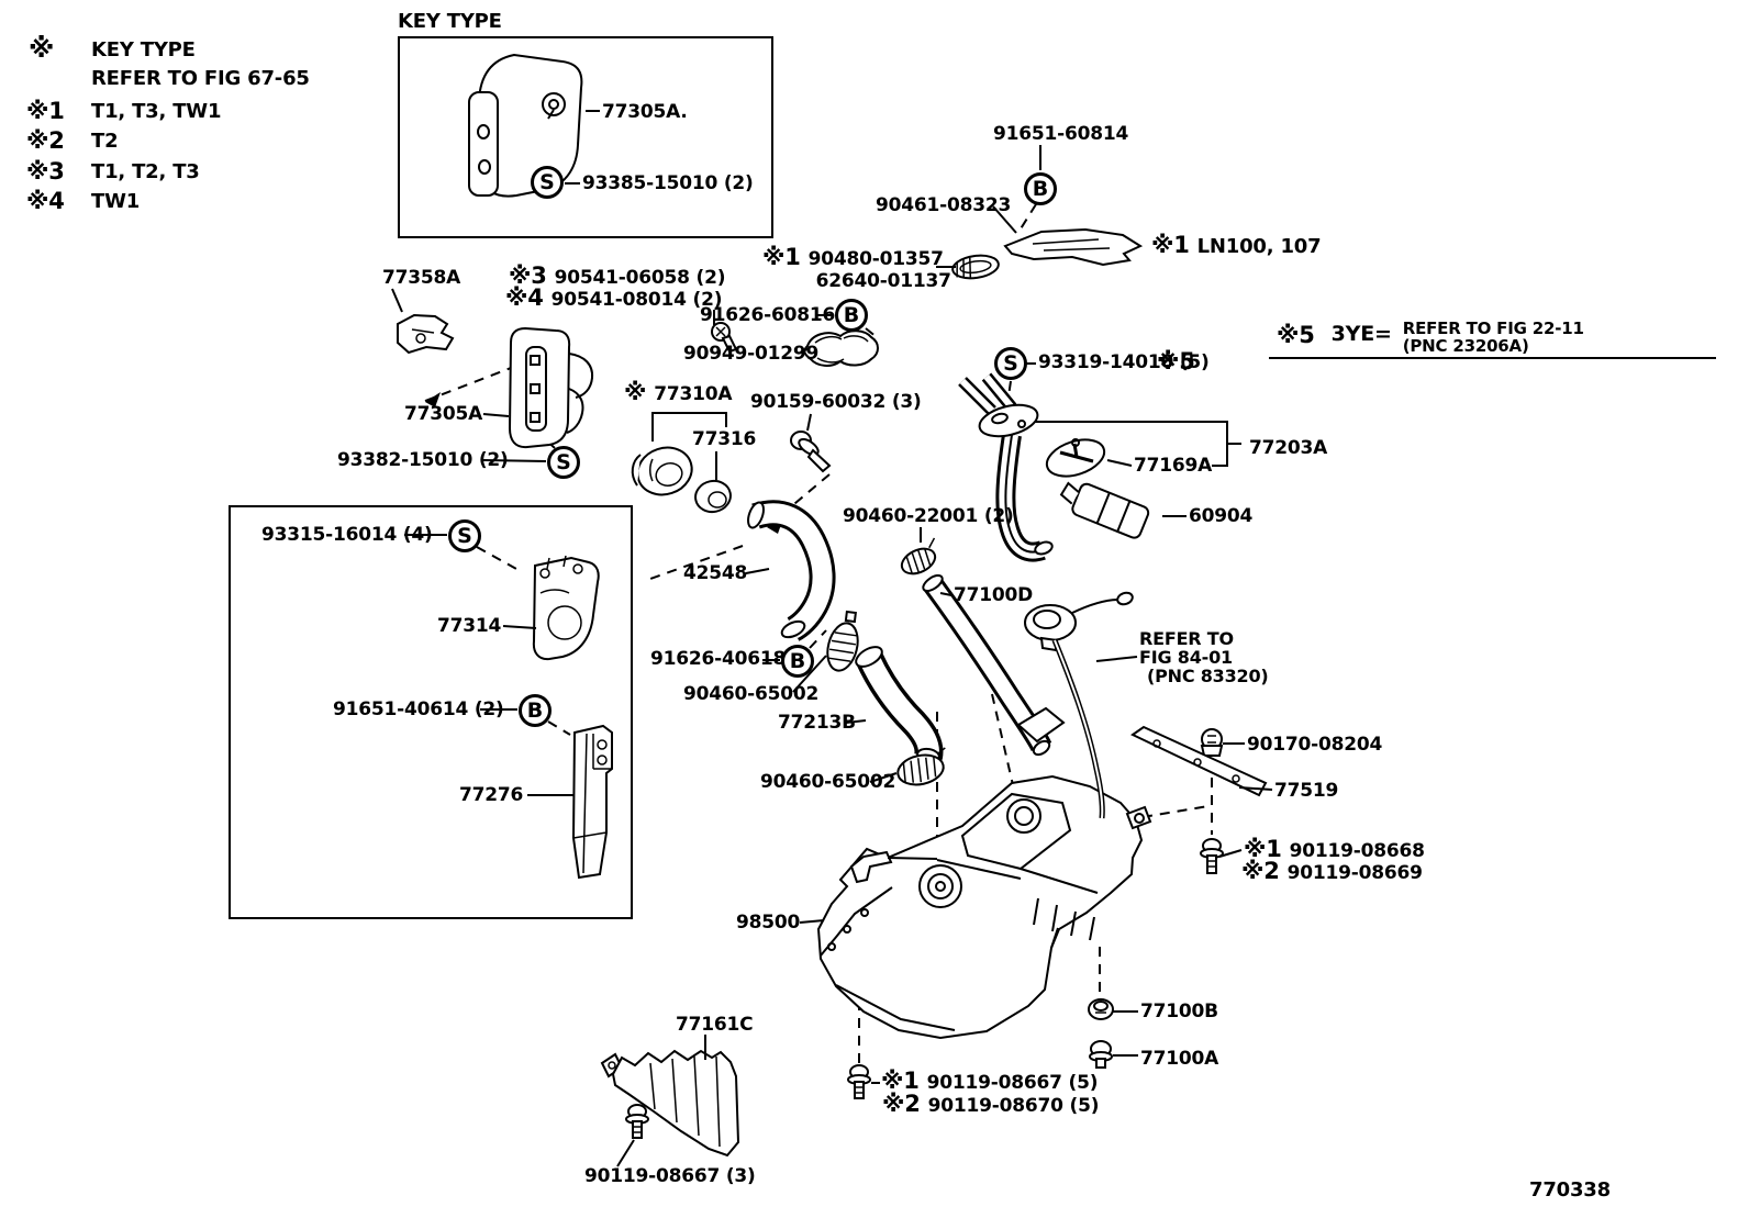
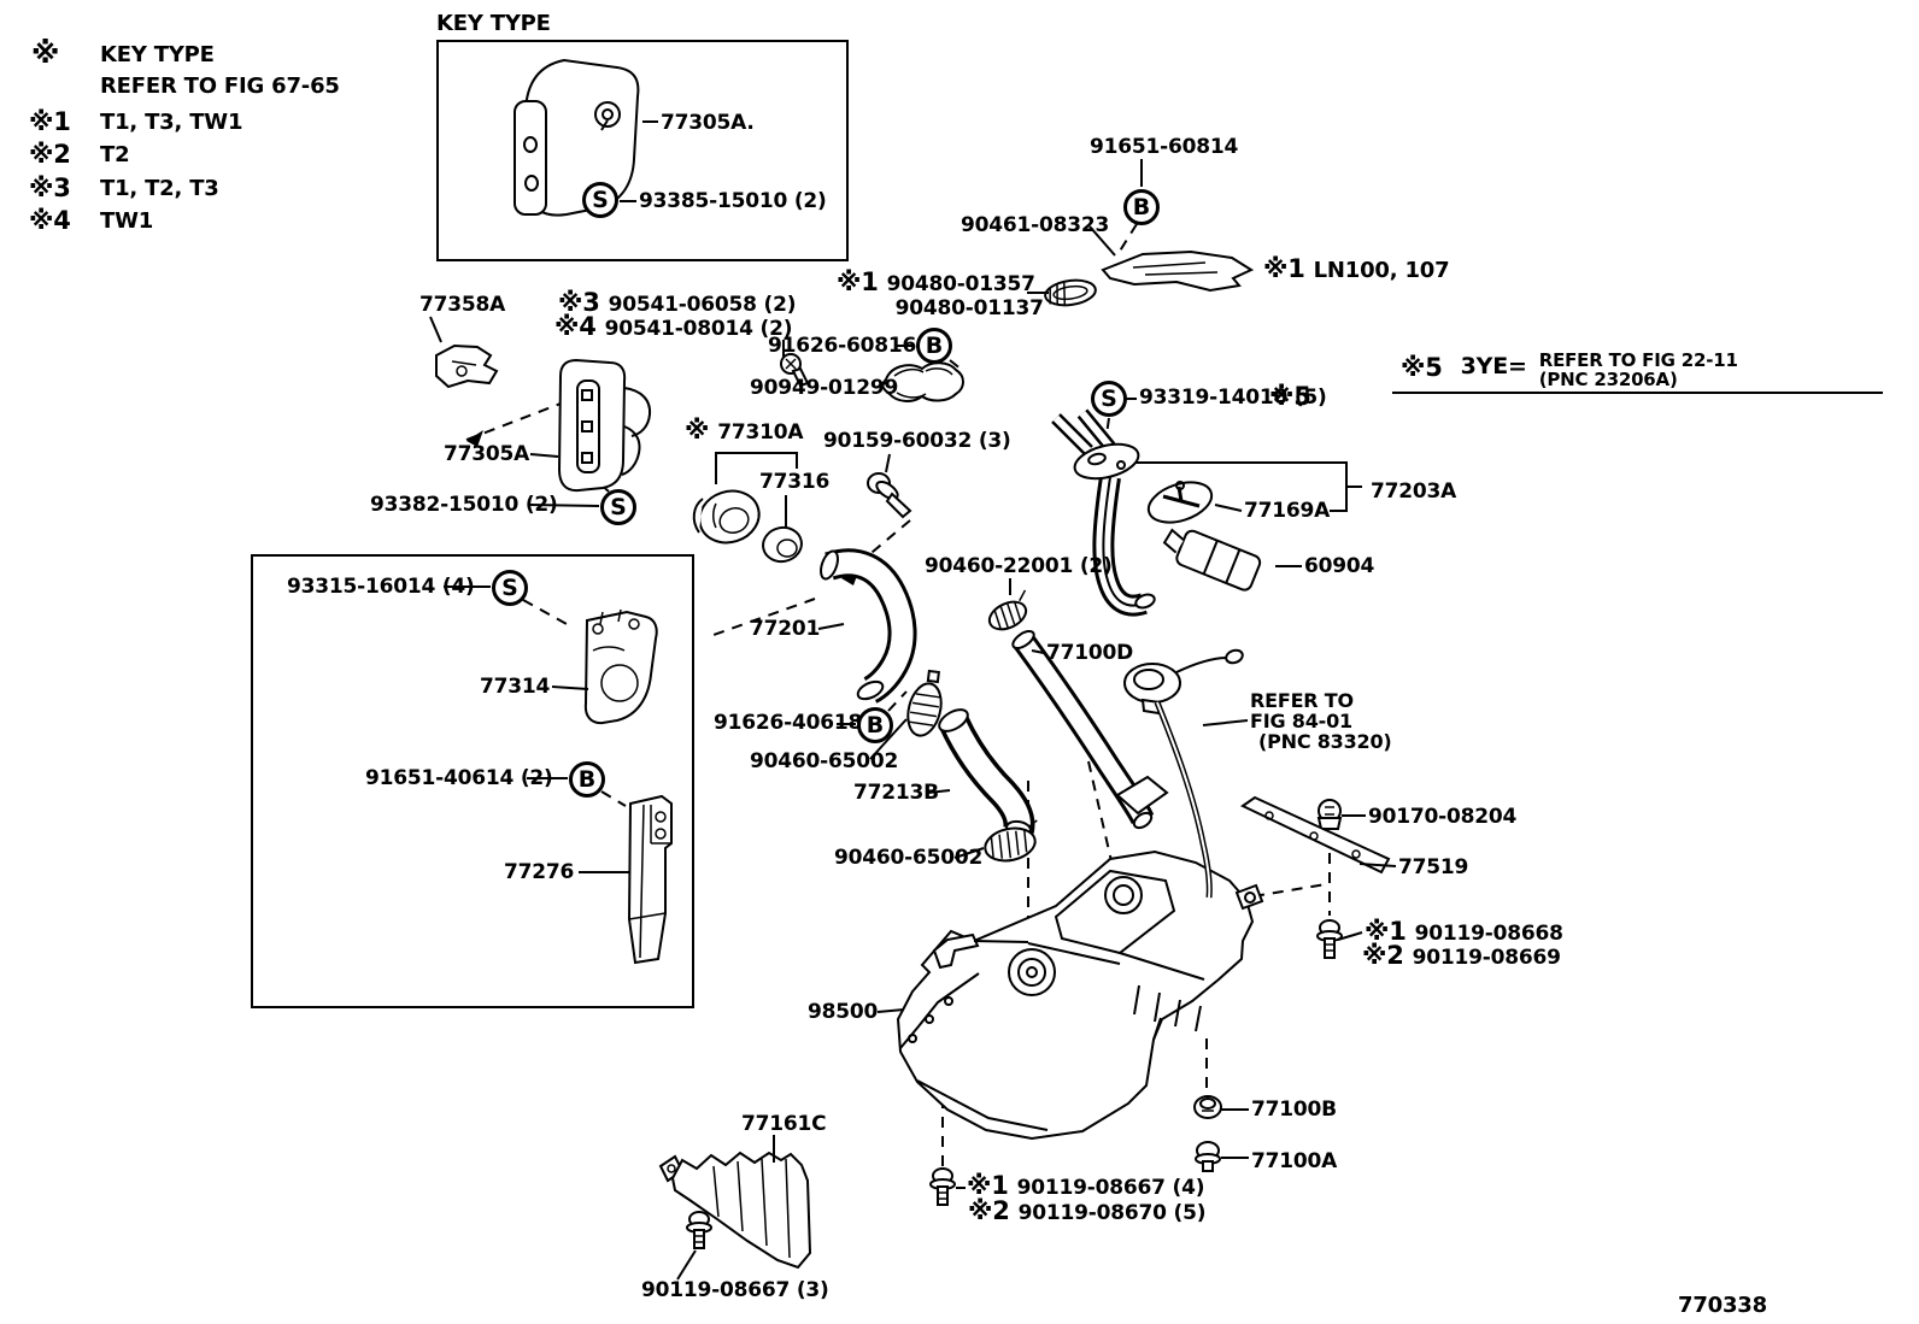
  ※
  KEY TYPE
  REFER TO FIG 67-65
  ※1
  T1, T3, TW1
  ※2
  T2
  ※3
  T1, T2, T3
  ※4
  TW1
  KEY TYPE
  77305A.
  93385-15010 (2)
  S
  91651-60814
  B
  90461-08323
  ※1
  90480-01357
- 62640-01137
+ 90480-01137
  ※1
  LN100, 107
  ※5
  3YE=
  REFER TO FIG 22-11
  (PNC 23206A)
  91626-60816
  B
  90949-01299
  77358A
  ※3
  90541-06058 (2)
  ※4
  90541-08014 (2)
  77305A
  93382-15010 (2)
  S
  ※
  77310A
  77316
  90159-60032 (3)
  S
  93319-14010 (5)
  ※5
  77203A
  77169A
  60904
  93315-16014 (4)
  S
  77314
  91651-40614 (2)
  B
  77276
- 42548
+ 77201
  90460-22001 (2)
  77100D
  91626-40618
  B
  90460-65002
  77213B
  90460-65002
  REFER TO
  FIG 84-01
  (PNC 83320)
  90170-08204
  77519
  ※1
  90119-08668
  ※2
  90119-08669
  98500
  77100B
  77100A
  ※1
- 90119-08667 (5)
+ 90119-08667 (4)
  ※2
  90119-08670 (5)
  77161C
  90119-08667 (3)
  770338
